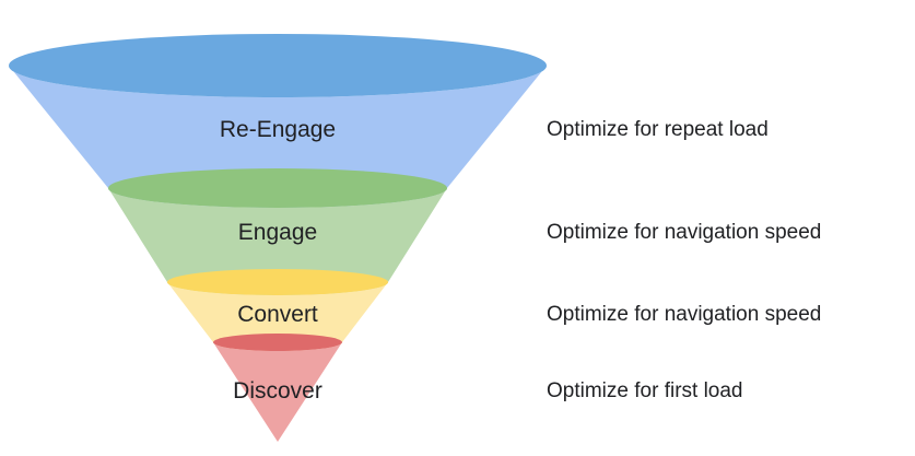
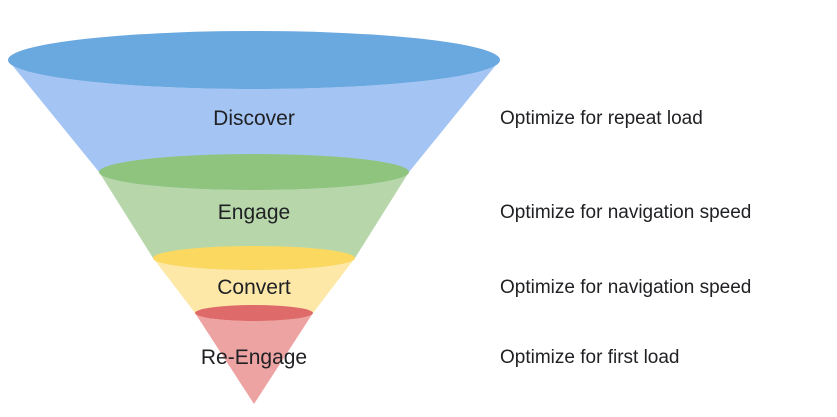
- Re-Engage
+ Discover
  Engage
  Convert
- Discover
+ Re-Engage
  Optimize for repeat load
  Optimize for navigation speed
  Optimize for navigation speed
  Optimize for first load
